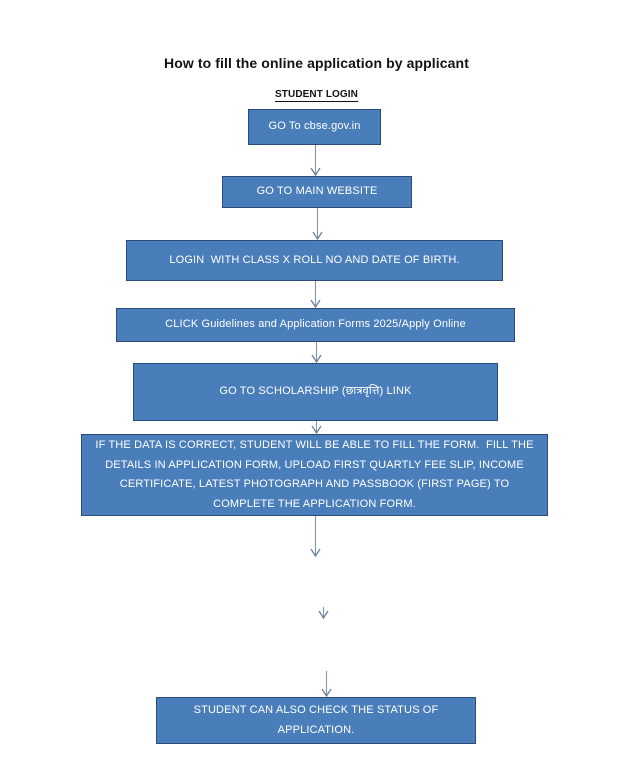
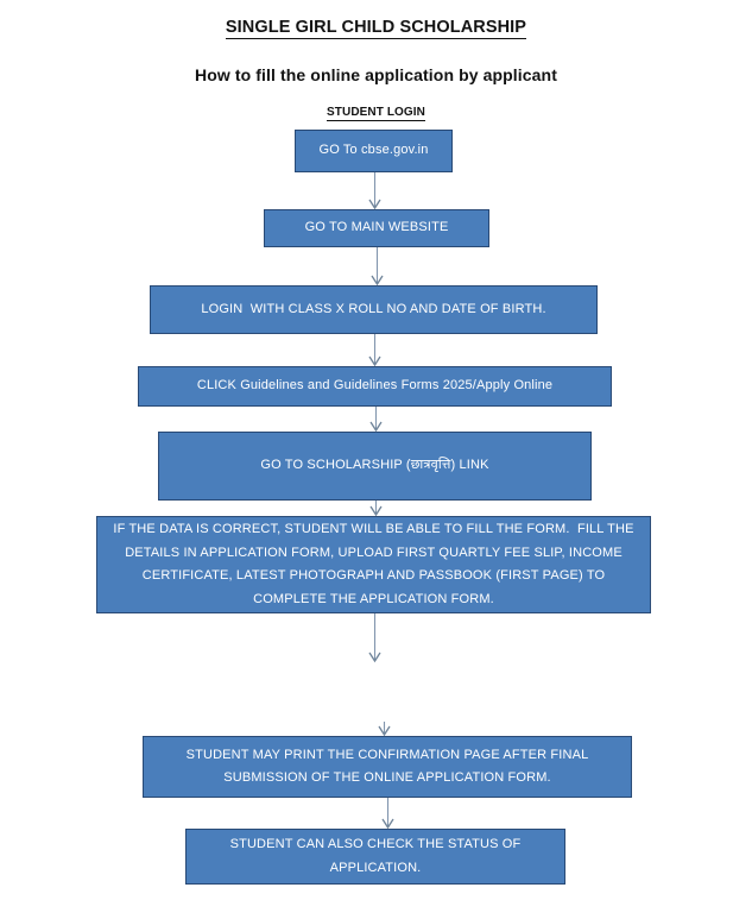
+ SINGLE GIRL CHILD SCHOLARSHIP
  How to fill the online application by applicant
  STUDENT LOGIN
  GO To cbse.gov.in
  GO TO MAIN WEBSITE
  LOGIN WITH CLASS X ROLL NO AND DATE OF BIRTH.
- CLICK Guidelines and Application Forms 2025/Apply Online
+ CLICK Guidelines and Guidelines Forms 2025/Apply Online
  GO TO SCHOLARSHIP (छात्रवृत्ति) LINK
  IF THE DATA IS CORRECT, STUDENT WILL BE ABLE TO FILL THE FORM. FILL THE DETAILS IN APPLICATION FORM, UPLOAD FIRST QUARTLY FEE SLIP, INCOME CERTIFICATE, LATEST PHOTOGRAPH AND PASSBOOK (FIRST PAGE) TO COMPLETE THE APPLICATION FORM.
+ STUDENT MAY PRINT THE CONFIRMATION PAGE AFTER FINAL SUBMISSION OF THE ONLINE APPLICATION FORM.
  STUDENT CAN ALSO CHECK THE STATUS OF APPLICATION.
